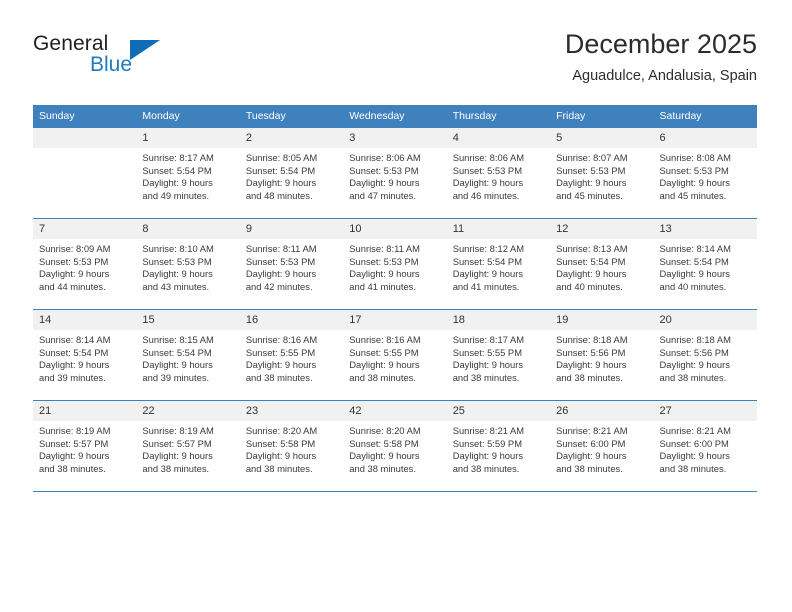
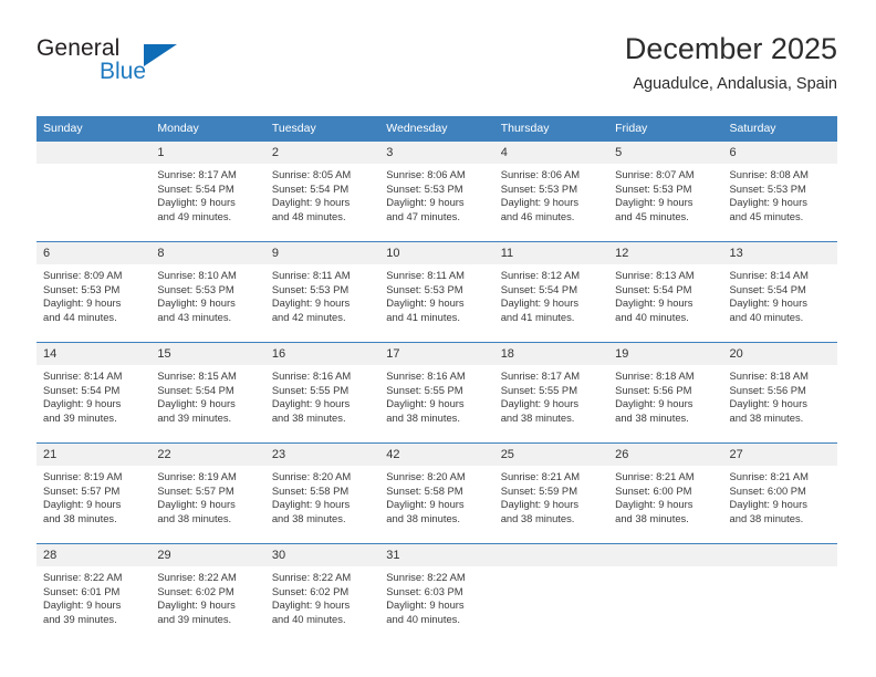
  General
  Blue
  December 2025
  Aguadulce, Andalusia, Spain
  Sunday	Monday	Tuesday	Wednesday	Thursday	Friday	Saturday
  	1Sunrise: 8:17 AMSunset: 5:54 PMDaylight: 9 hoursand 49 minutes.	2Sunrise: 8:05 AMSunset: 5:54 PMDaylight: 9 hoursand 48 minutes.	3Sunrise: 8:06 AMSunset: 5:53 PMDaylight: 9 hoursand 47 minutes.	4Sunrise: 8:06 AMSunset: 5:53 PMDaylight: 9 hoursand 46 minutes.	5Sunrise: 8:07 AMSunset: 5:53 PMDaylight: 9 hoursand 45 minutes.	6Sunrise: 8:08 AMSunset: 5:53 PMDaylight: 9 hoursand 45 minutes.
- 7Sunrise: 8:09 AMSunset: 5:53 PMDaylight: 9 hoursand 44 minutes.	8Sunrise: 8:10 AMSunset: 5:53 PMDaylight: 9 hoursand 43 minutes.	9Sunrise: 8:11 AMSunset: 5:53 PMDaylight: 9 hoursand 42 minutes.	10Sunrise: 8:11 AMSunset: 5:53 PMDaylight: 9 hoursand 41 minutes.	11Sunrise: 8:12 AMSunset: 5:54 PMDaylight: 9 hoursand 41 minutes.	12Sunrise: 8:13 AMSunset: 5:54 PMDaylight: 9 hoursand 40 minutes.	13Sunrise: 8:14 AMSunset: 5:54 PMDaylight: 9 hoursand 40 minutes.
+ 6Sunrise: 8:09 AMSunset: 5:53 PMDaylight: 9 hoursand 44 minutes.	8Sunrise: 8:10 AMSunset: 5:53 PMDaylight: 9 hoursand 43 minutes.	9Sunrise: 8:11 AMSunset: 5:53 PMDaylight: 9 hoursand 42 minutes.	10Sunrise: 8:11 AMSunset: 5:53 PMDaylight: 9 hoursand 41 minutes.	11Sunrise: 8:12 AMSunset: 5:54 PMDaylight: 9 hoursand 41 minutes.	12Sunrise: 8:13 AMSunset: 5:54 PMDaylight: 9 hoursand 40 minutes.	13Sunrise: 8:14 AMSunset: 5:54 PMDaylight: 9 hoursand 40 minutes.
  14Sunrise: 8:14 AMSunset: 5:54 PMDaylight: 9 hoursand 39 minutes.	15Sunrise: 8:15 AMSunset: 5:54 PMDaylight: 9 hoursand 39 minutes.	16Sunrise: 8:16 AMSunset: 5:55 PMDaylight: 9 hoursand 38 minutes.	17Sunrise: 8:16 AMSunset: 5:55 PMDaylight: 9 hoursand 38 minutes.	18Sunrise: 8:17 AMSunset: 5:55 PMDaylight: 9 hoursand 38 minutes.	19Sunrise: 8:18 AMSunset: 5:56 PMDaylight: 9 hoursand 38 minutes.	20Sunrise: 8:18 AMSunset: 5:56 PMDaylight: 9 hoursand 38 minutes.
  21Sunrise: 8:19 AMSunset: 5:57 PMDaylight: 9 hoursand 38 minutes.	22Sunrise: 8:19 AMSunset: 5:57 PMDaylight: 9 hoursand 38 minutes.	23Sunrise: 8:20 AMSunset: 5:58 PMDaylight: 9 hoursand 38 minutes.	42Sunrise: 8:20 AMSunset: 5:58 PMDaylight: 9 hoursand 38 minutes.	25Sunrise: 8:21 AMSunset: 5:59 PMDaylight: 9 hoursand 38 minutes.	26Sunrise: 8:21 AMSunset: 6:00 PMDaylight: 9 hoursand 38 minutes.	27Sunrise: 8:21 AMSunset: 6:00 PMDaylight: 9 hoursand 38 minutes.
+ 28Sunrise: 8:22 AMSunset: 6:01 PMDaylight: 9 hoursand 39 minutes.	29Sunrise: 8:22 AMSunset: 6:02 PMDaylight: 9 hoursand 39 minutes.	30Sunrise: 8:22 AMSunset: 6:02 PMDaylight: 9 hoursand 40 minutes.	31Sunrise: 8:22 AMSunset: 6:03 PMDaylight: 9 hoursand 40 minutes.
